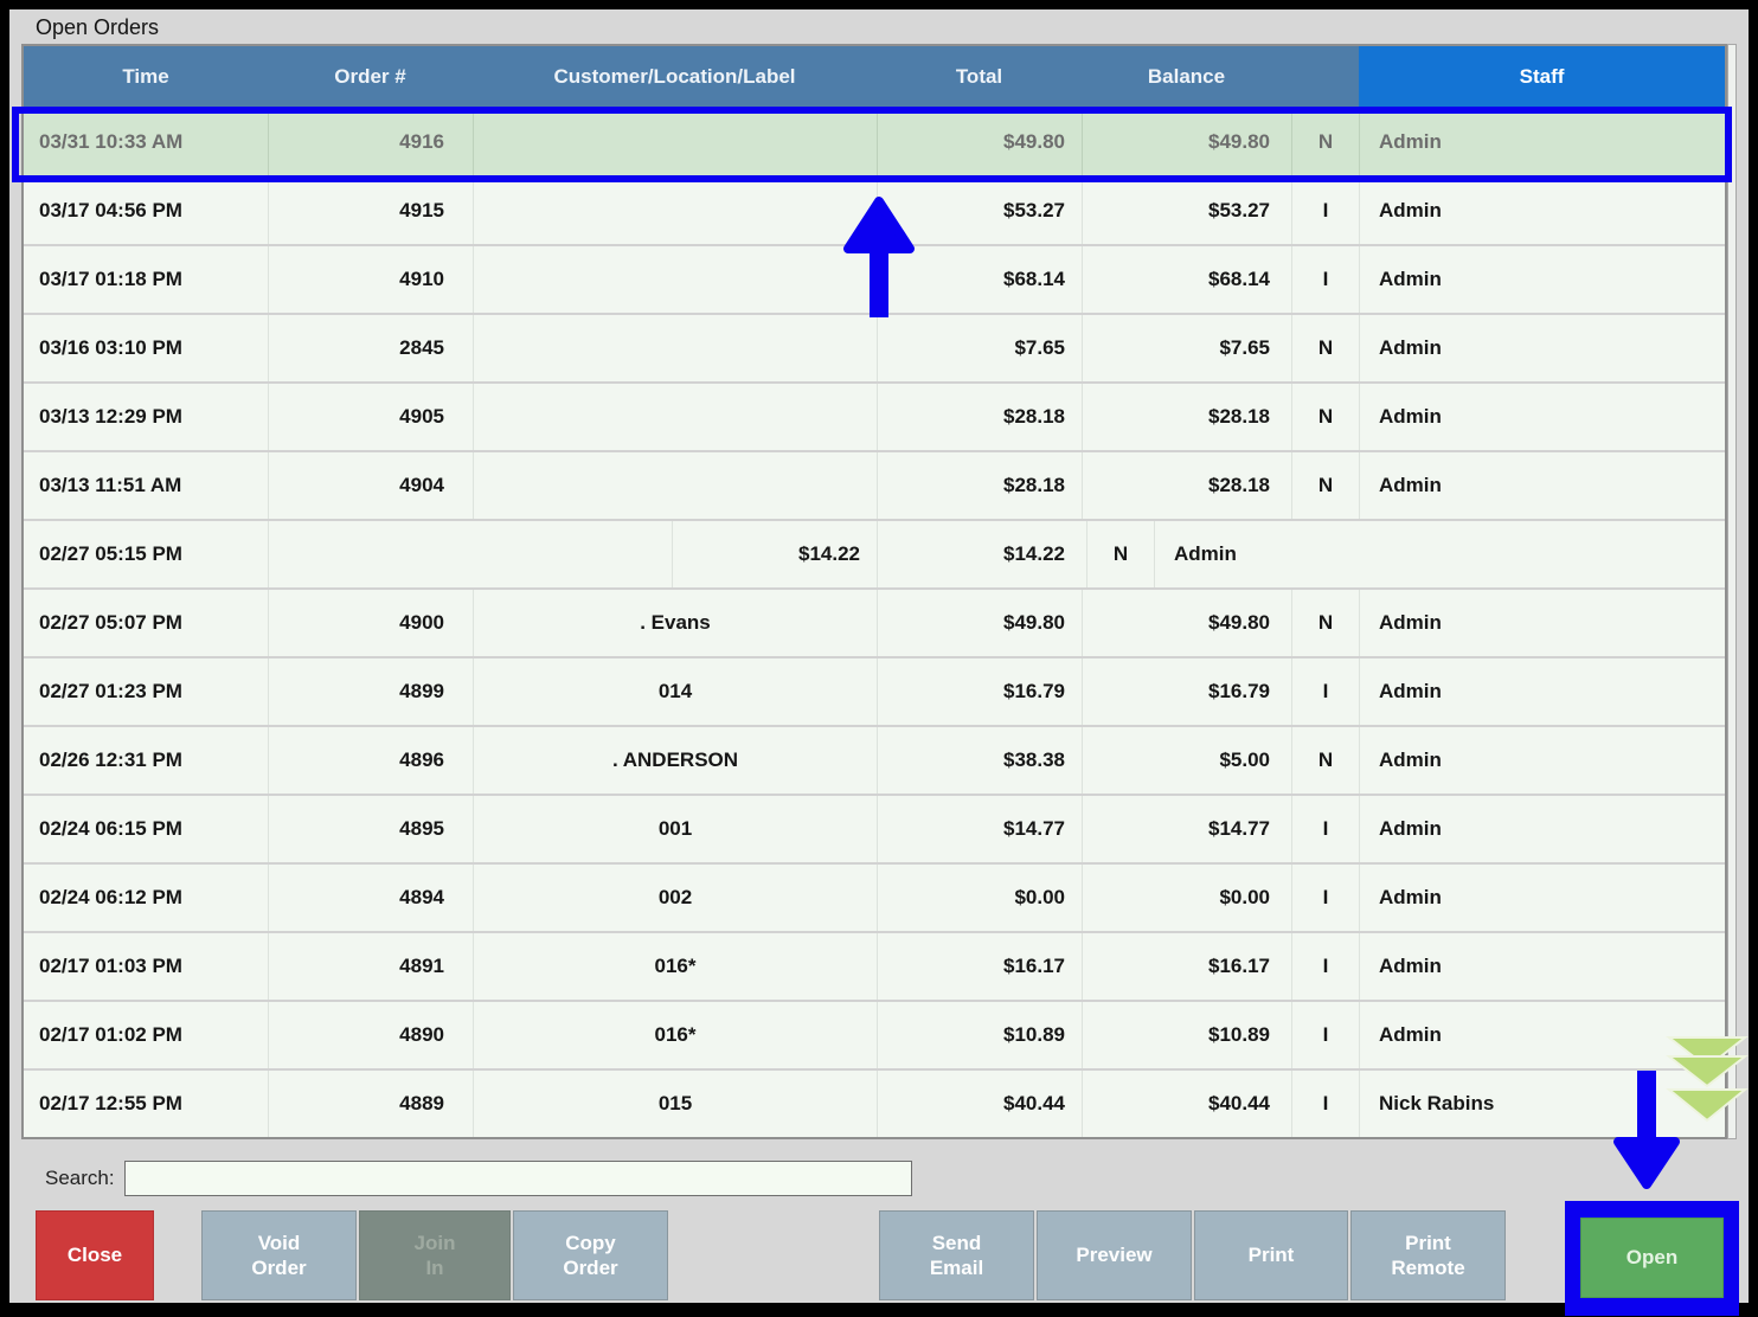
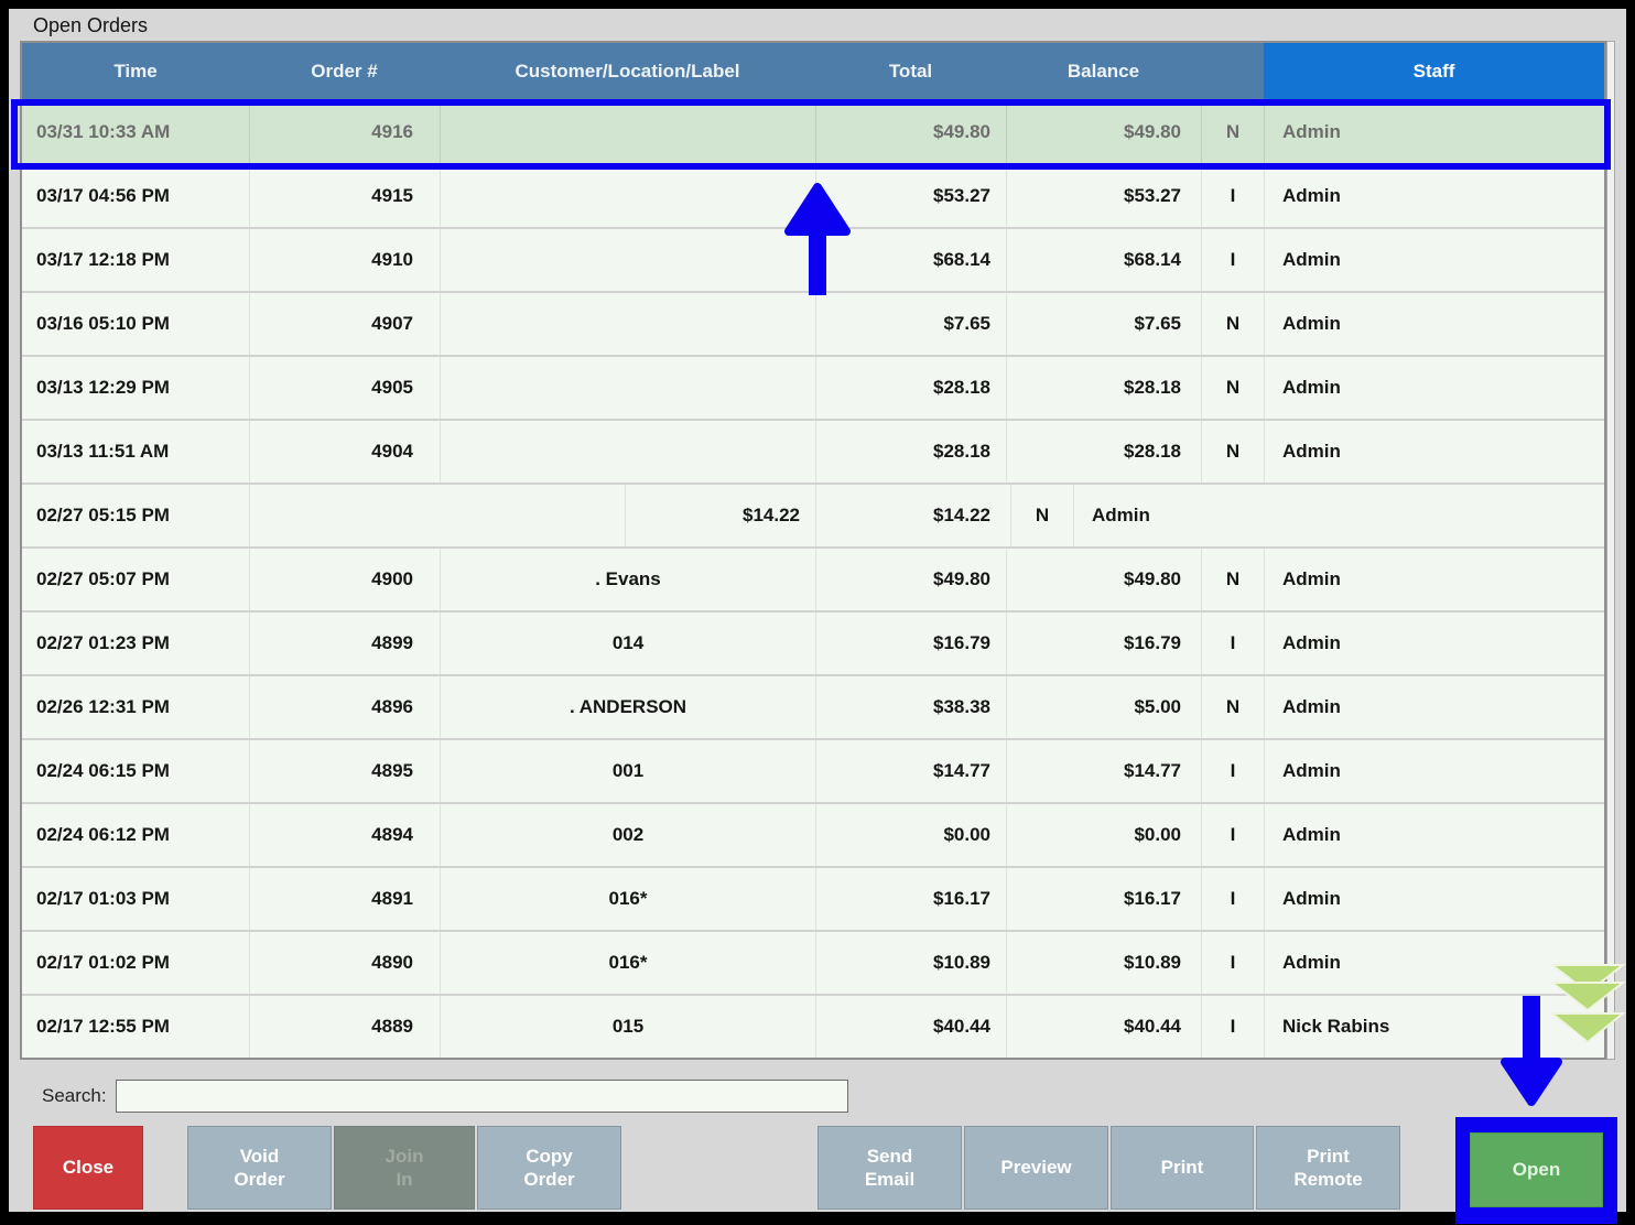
  Open Orders
  Time
  Order #
  Customer/Location/Label
  Total
  Balance
  Staff
  03/31 10:33 AM
  4916
  $49.80
  $49.80
  N
  Admin
  03/17 04:56 PM
  4915
  $53.27
  $53.27
  I
  Admin
- 03/17 01:18 PM
+ 03/17 12:18 PM
  4910
  $68.14
  $68.14
  I
  Admin
- 03/16 03:10 PM
+ 03/16 05:10 PM
- 2845
+ 4907
  $7.65
  $7.65
  N
  Admin
  03/13 12:29 PM
  4905
  $28.18
  $28.18
  N
  Admin
  03/13 11:51 AM
  4904
  $28.18
  $28.18
  N
  Admin
  02/27 05:15 PM
  $14.22
  $14.22
  N
  Admin
  02/27 05:07 PM
  4900
  . Evans
  $49.80
  $49.80
  N
  Admin
  02/27 01:23 PM
  4899
  014
  $16.79
  $16.79
  I
  Admin
  02/26 12:31 PM
  4896
  . ANDERSON
  $38.38
  $5.00
  N
  Admin
  02/24 06:15 PM
  4895
  001
  $14.77
  $14.77
  I
  Admin
  02/24 06:12 PM
  4894
  002
  $0.00
  $0.00
  I
  Admin
  02/17 01:03 PM
  4891
  016*
  $16.17
  $16.17
  I
  Admin
  02/17 01:02 PM
  4890
  016*
  $10.89
  $10.89
  I
  Admin
  02/17 12:55 PM
  4889
  015
  $40.44
  $40.44
  I
  Nick Rabins
  Search:
  Close
  Void
  Order
  Join
  In
  Copy
  Order
  Send
  Email
  Preview
  Print
  Print
  Remote
  Open
